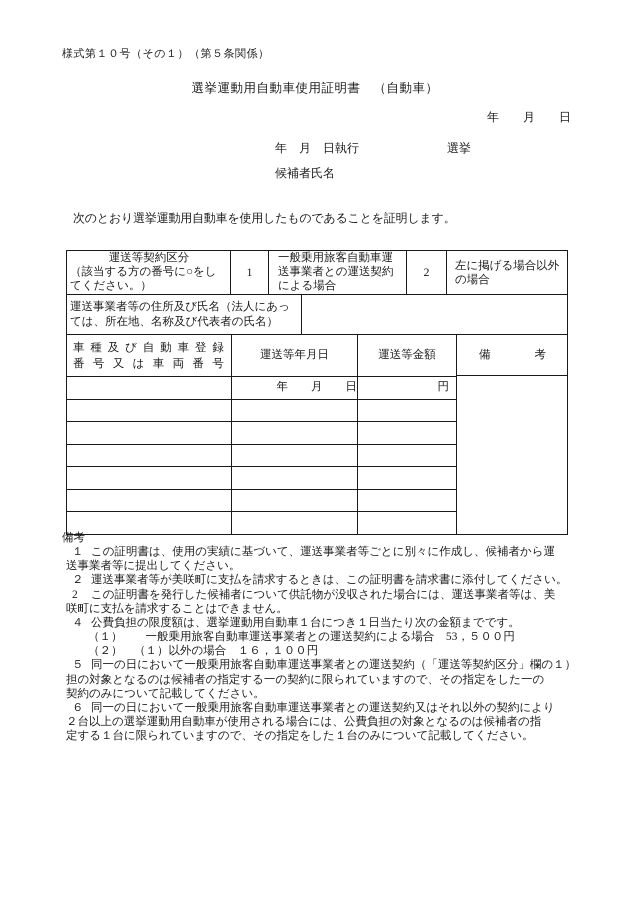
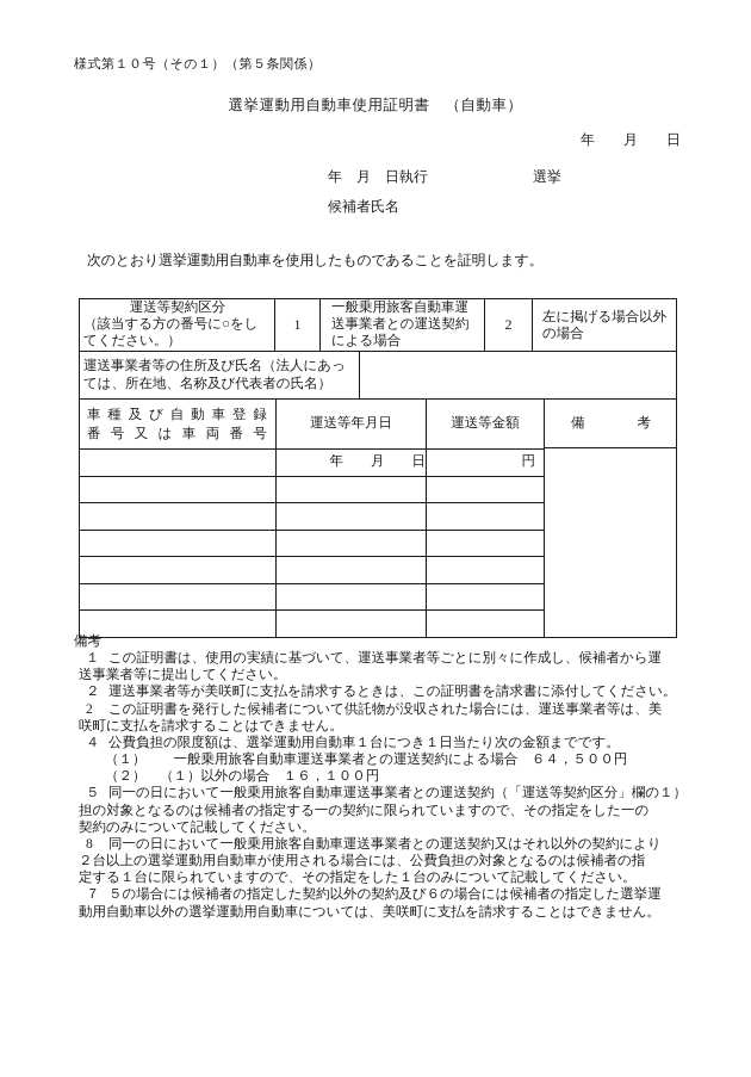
  様式第１０号（その１）（第５条関係）
  選挙運動用自動車使用証明書 （自動車）
  年 月 日
  年 月 日執行 選挙
  候補者氏名
  次のとおり選挙運動用自動車を使用したものであることを証明します。
  運送等契約区分
  （該当する方の番号に○をし
  てください。）
  1
  一般乗用旅客自動車運
  送事業者との運送契約
  による場合
  2
  左に掲げる場合以外
  の場合
  運送事業者等の住所及び氏名（法人にあっ
  ては、所在地、名称及び代表者の氏名）
  車
  種
  及
  び
  自
  動
  車
  登
  録
  番
  号
  又
  は
  車
  両
  番
  号
  運送等年月日
  運送等金額
  年 月 日
  円
  備
  考
  備考
  １ この証明書は、使用の実績に基づいて、運送事業者等ごとに別々に作成し、候補者から運
  送事業者等に提出してください。
  ２ 運送事業者等が美咲町に支払を請求するときは、この証明書を請求書に添付してください。
  2 この証明書を発行した候補者について供託物が没収された場合には、運送事業者等は、美
  咲町に支払を請求することはできません。
  ４ 公費負担の限度額は、選挙運動用自動車１台につき１日当たり次の金額までです。
- （１） 一般乗用旅客自動車運送事業者との運送契約による場合 53，５００円
+ （１） 一般乗用旅客自動車運送事業者との運送契約による場合 ６４，５００円
  （２） （１）以外の場合 １６，１００円
  ５ 同一の日において一般乗用旅客自動車運送事業者との運送契約（「運送等契約区分」欄の１）
  担の対象となるのは候補者の指定する一の契約に限られていますので、その指定をした一の
  契約のみについて記載してください。
- ６ 同一の日において一般乗用旅客自動車運送事業者との運送契約又はそれ以外の契約により
+ 8 同一の日において一般乗用旅客自動車運送事業者との運送契約又はそれ以外の契約により
  ２台以上の選挙運動用自動車が使用される場合には、公費負担の対象となるのは候補者の指
  定する１台に限られていますので、その指定をした１台のみについて記載してください。
+ ７ ５の場合には候補者の指定した契約以外の契約及び６の場合には候補者の指定した選挙運
+ 動用自動車以外の選挙運動用自動車については、美咲町に支払を請求することはできません。
